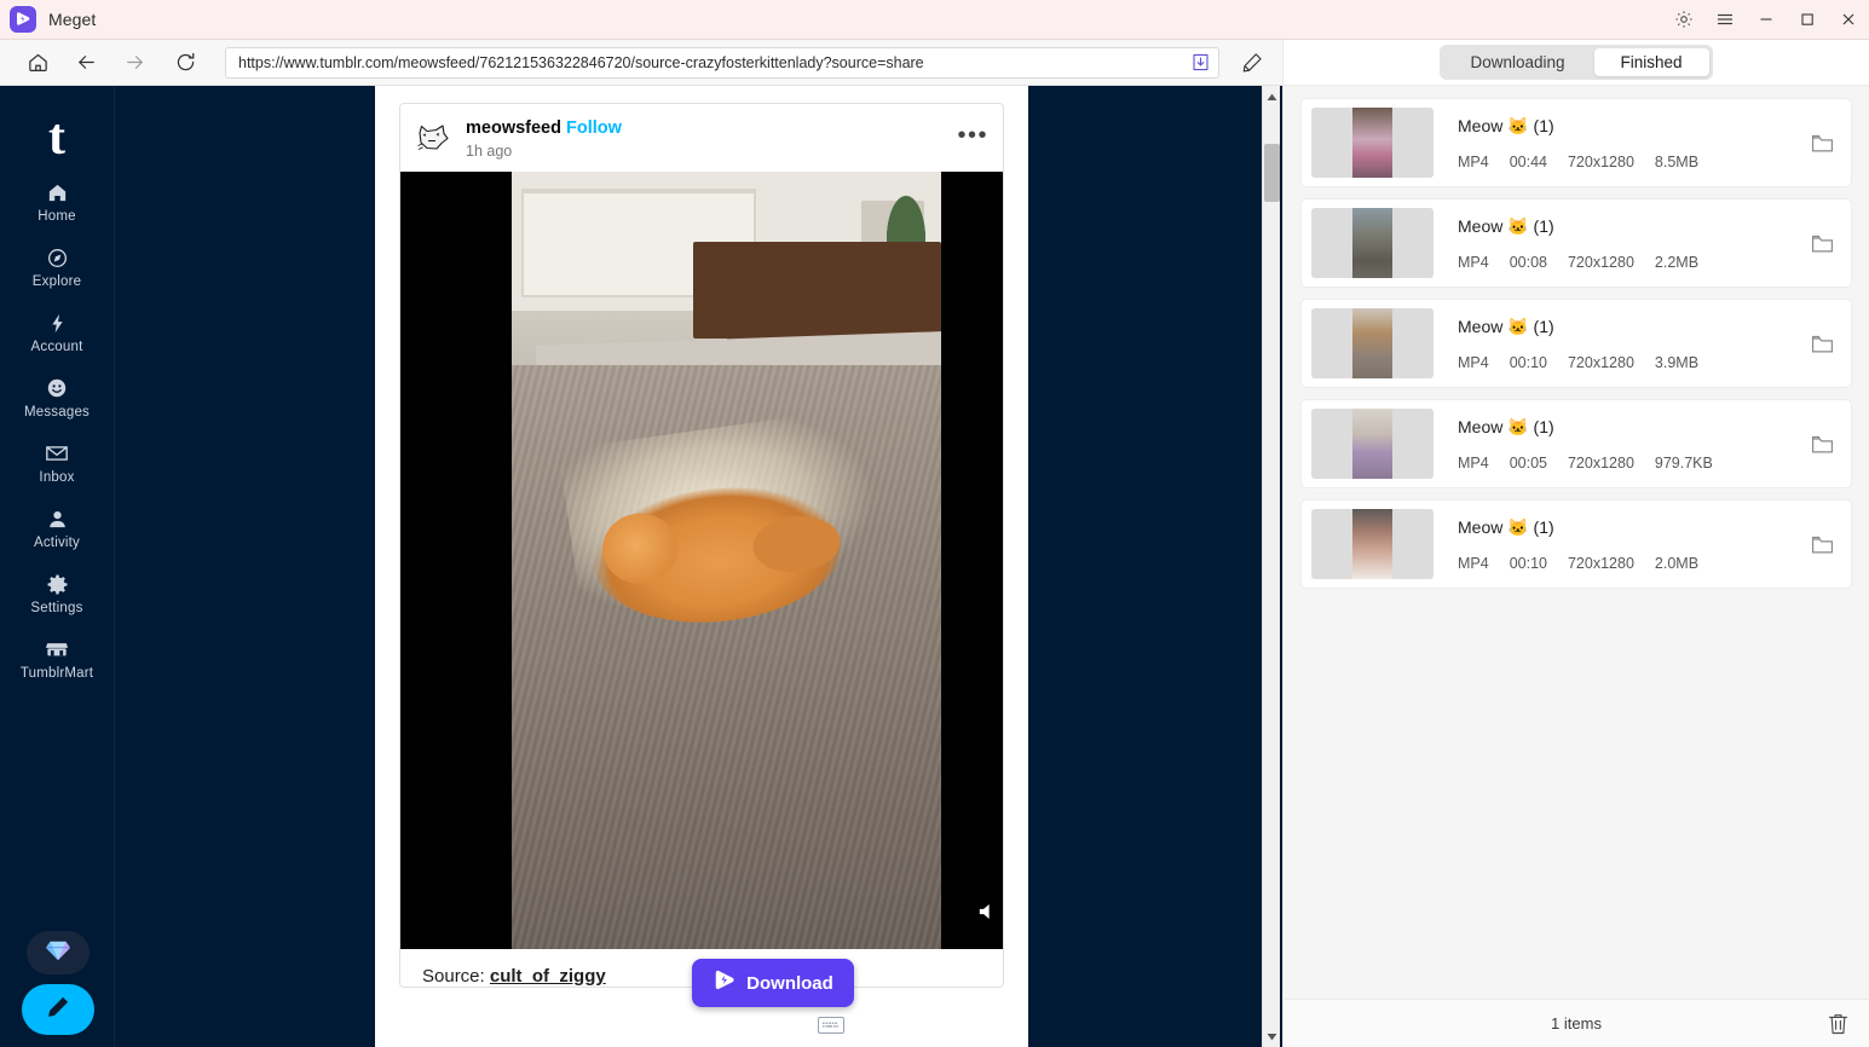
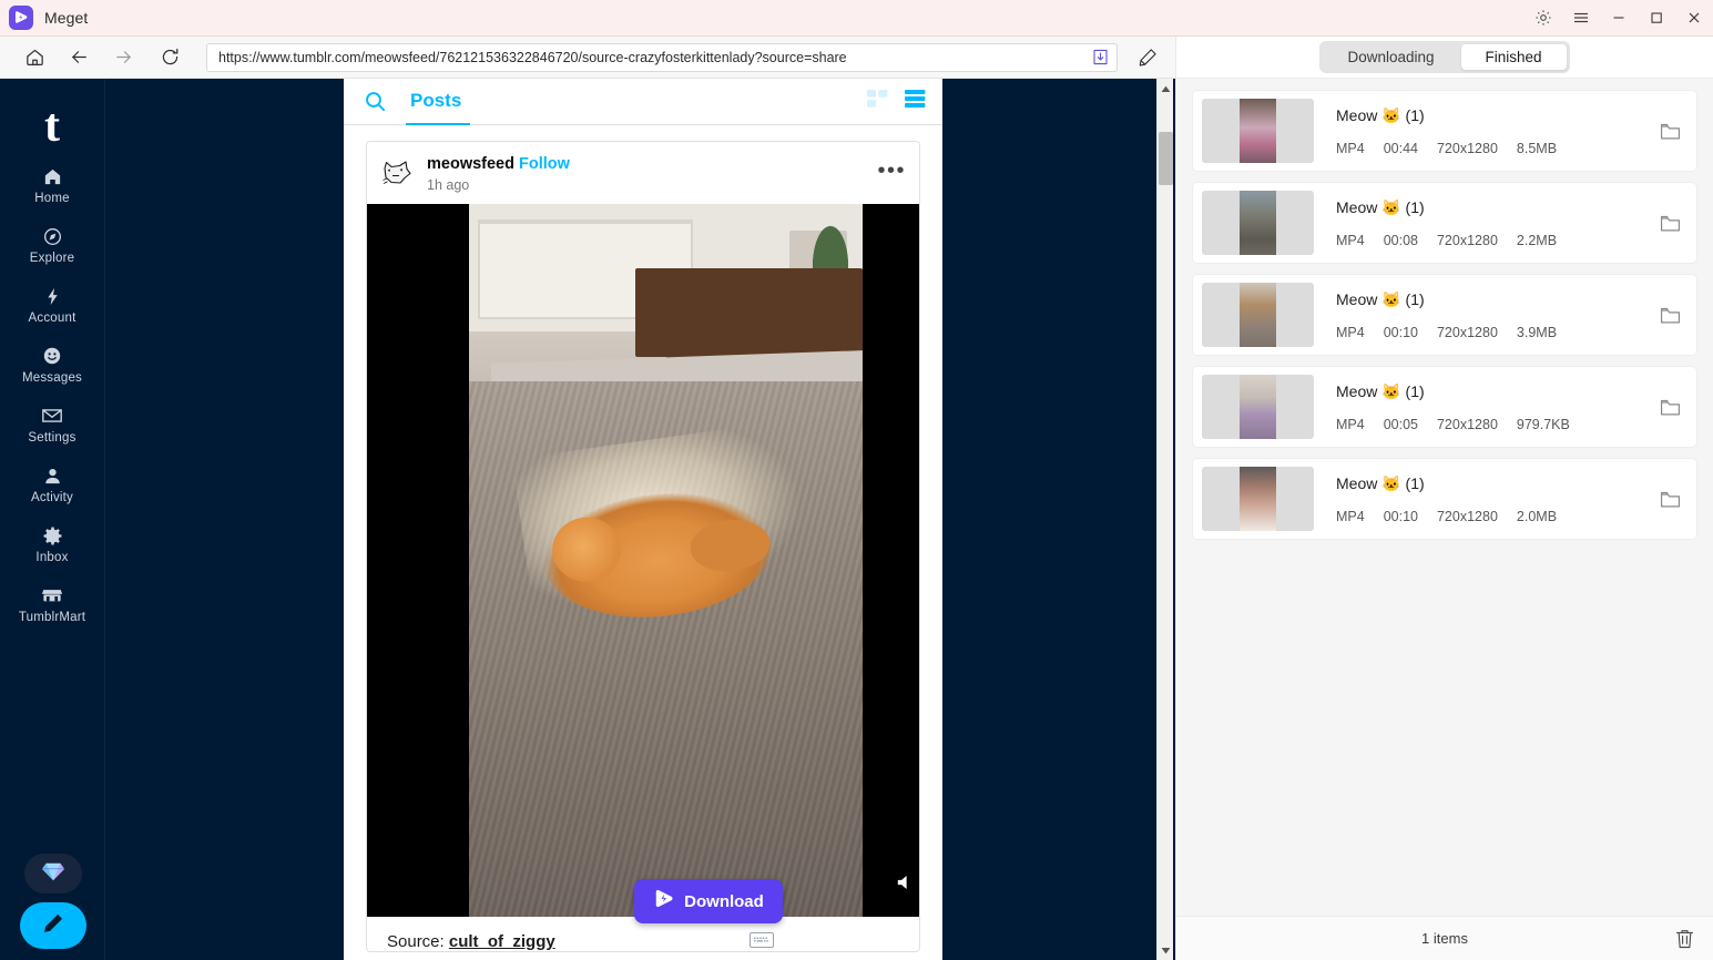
  Meget
  https://www.tumblr.com/meowsfeed/762121536322846720/source-crazyfosterkittenlady?source=share
  t
  Home
  Explore
  Account
  Messages
- Inbox
+ Settings
  Activity
- Settings
+ Inbox
  TumblrMart
+ Posts
  meowsfeed Follow
  1h ago
  •••
  Source: cult_of_ziggy
  Download
  Downloading
  Finished
  Meow 🐱 (1)
  MP4
  00:44
  720x1280
  8.5MB
  Meow 🐱 (1)
  MP4
  00:08
  720x1280
  2.2MB
  Meow 🐱 (1)
  MP4
  00:10
  720x1280
  3.9MB
  Meow 🐱 (1)
  MP4
  00:05
  720x1280
  979.7KB
  Meow 🐱 (1)
  MP4
  00:10
  720x1280
  2.0MB
  1 items
